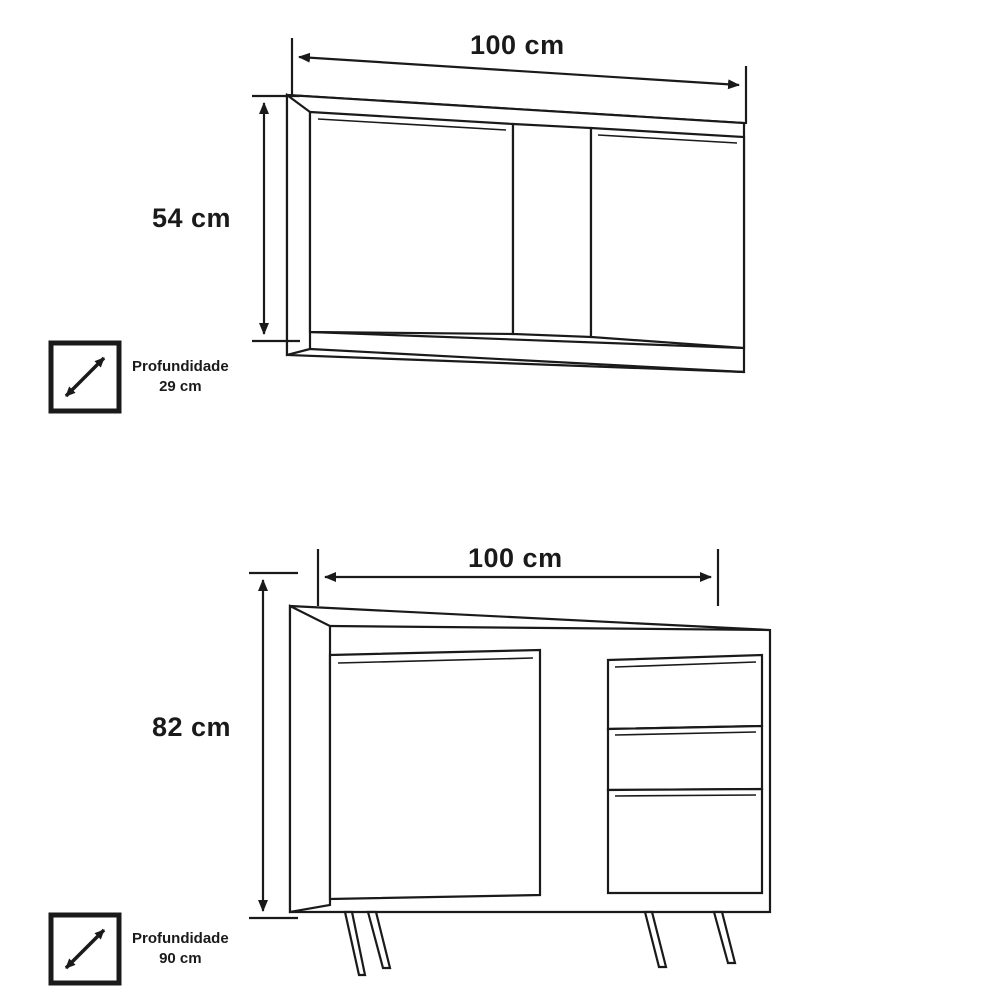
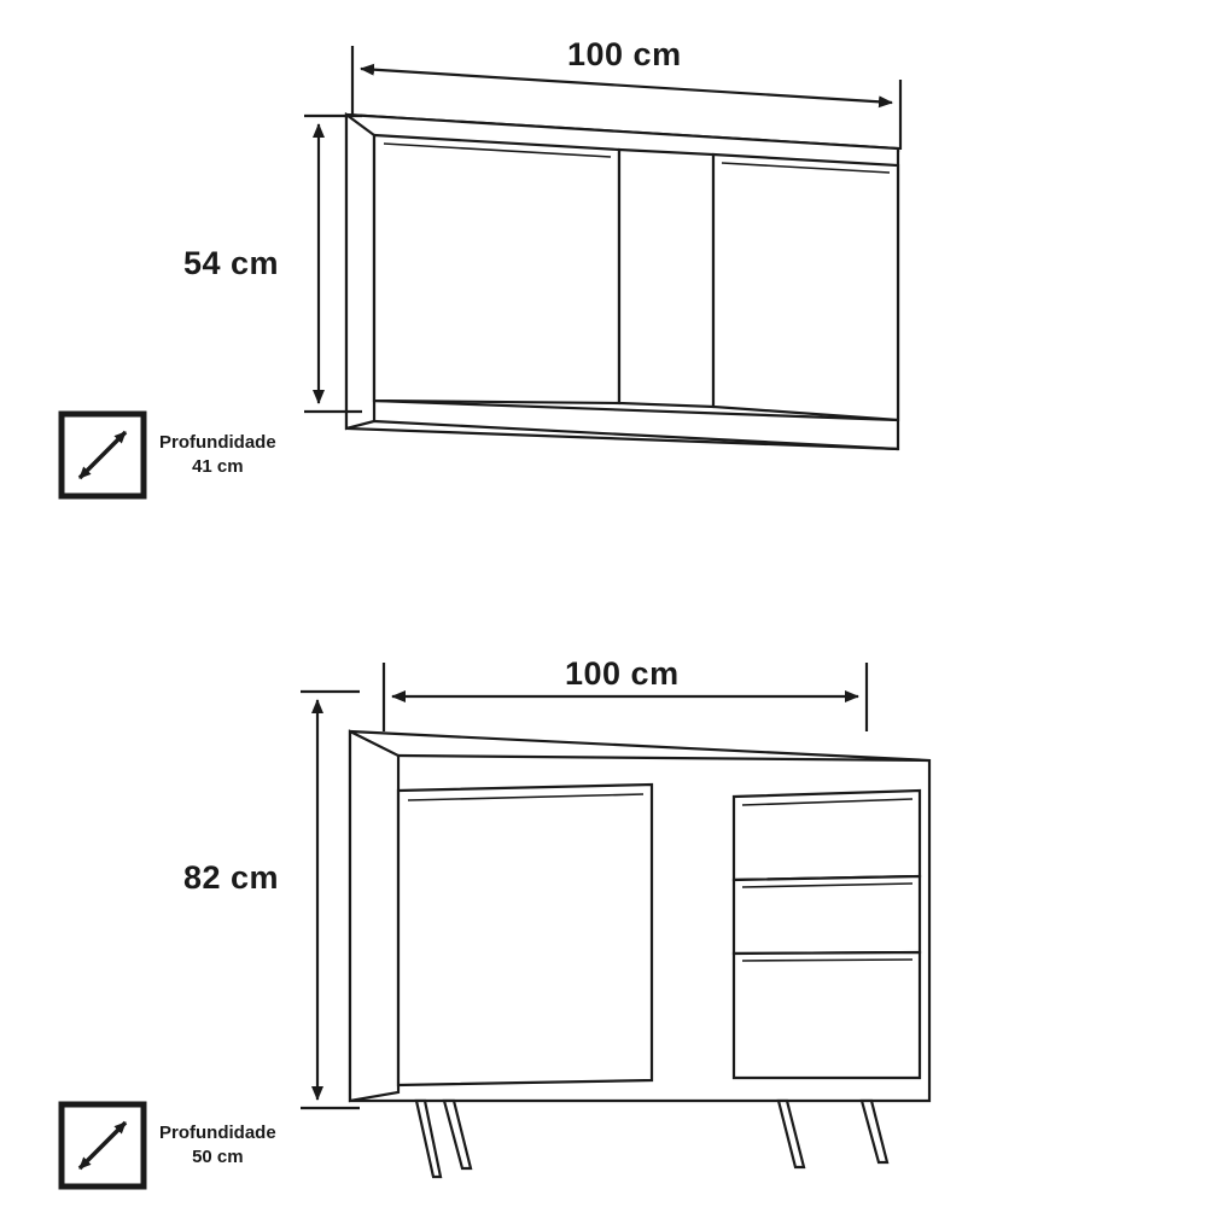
  100 cm
  54 cm
  Profundidade
- 29 cm
+ 41 cm
  100 cm
  82 cm
  Profundidade
- 90 cm
+ 50 cm
